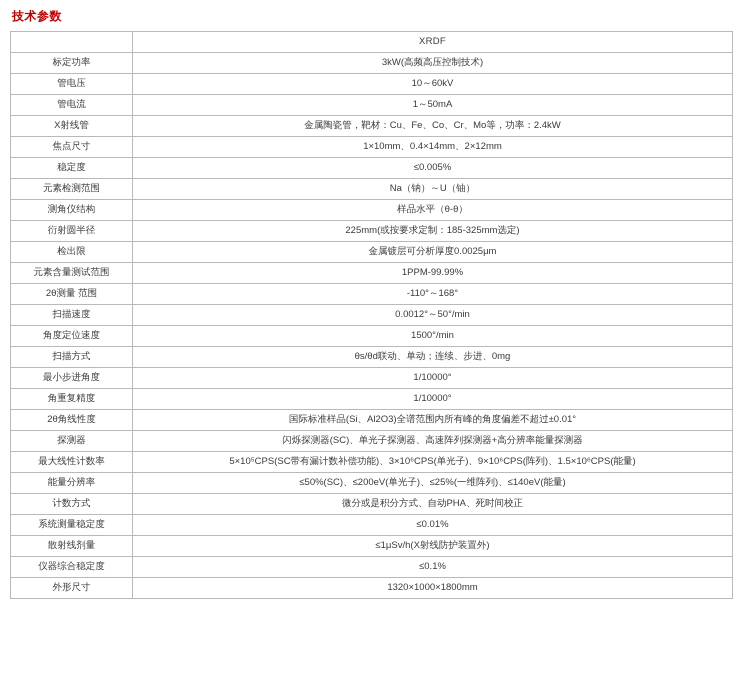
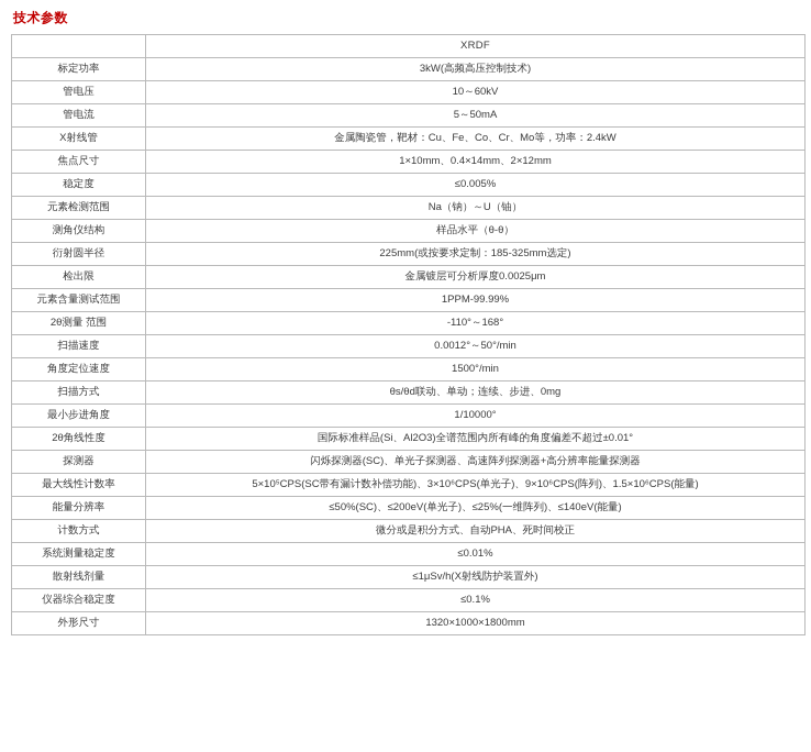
  技术参数
  	XRDF
  标定功率	3kW(高频高压控制技术)
  管电压	10～60kV
- 管电流	1～50mA
+ 管电流	5～50mA
  X射线管	金属陶瓷管，靶材：Cu、Fe、Co、Cr、Mo等，功率：2.4kW
  焦点尺寸	1×10mm、0.4×14mm、2×12mm
  稳定度	≤0.005%
  元素检测范围	Na（钠）～U（铀）
  测角仪结构	样品水平（θ-θ）
  衍射圆半径	225mm(或按要求定制：185-325mm选定)
  检出限	金属镀层可分析厚度0.0025μm
  元素含量测试范围	1PPM-99.99%
  2θ测量 范围	-110°～168°
  扫描速度	0.0012°～50°/min
  角度定位速度	1500°/min
  扫描方式	θs/θd联动、单动；连续、步进、0mg
  最小步进角度	1/10000°
- 角重复精度	1/10000°
  2θ角线性度	国际标准样品(Si、Al2O3)全谱范围内所有峰的角度偏差不超过±0.01°
  探测器	闪烁探测器(SC)、单光子探测器、高速阵列探测器+高分辨率能量探测器
  最大线性计数率	5×10⁵CPS(SC带有漏计数补偿功能)、3×10⁶CPS(单光子)、9×10⁶CPS(阵列)、1.5×10⁶CPS(能量)
  能量分辨率	≤50%(SC)、≤200eV(单光子)、≤25%(一维阵列)、≤140eV(能量)
  计数方式	微分或是积分方式、自动PHA、死时间校正
  系统测量稳定度	≤0.01%
  散射线剂量	≤1μSv/h(X射线防护装置外)
  仪器综合稳定度	≤0.1%
  外形尺寸	1320×1000×1800mm
